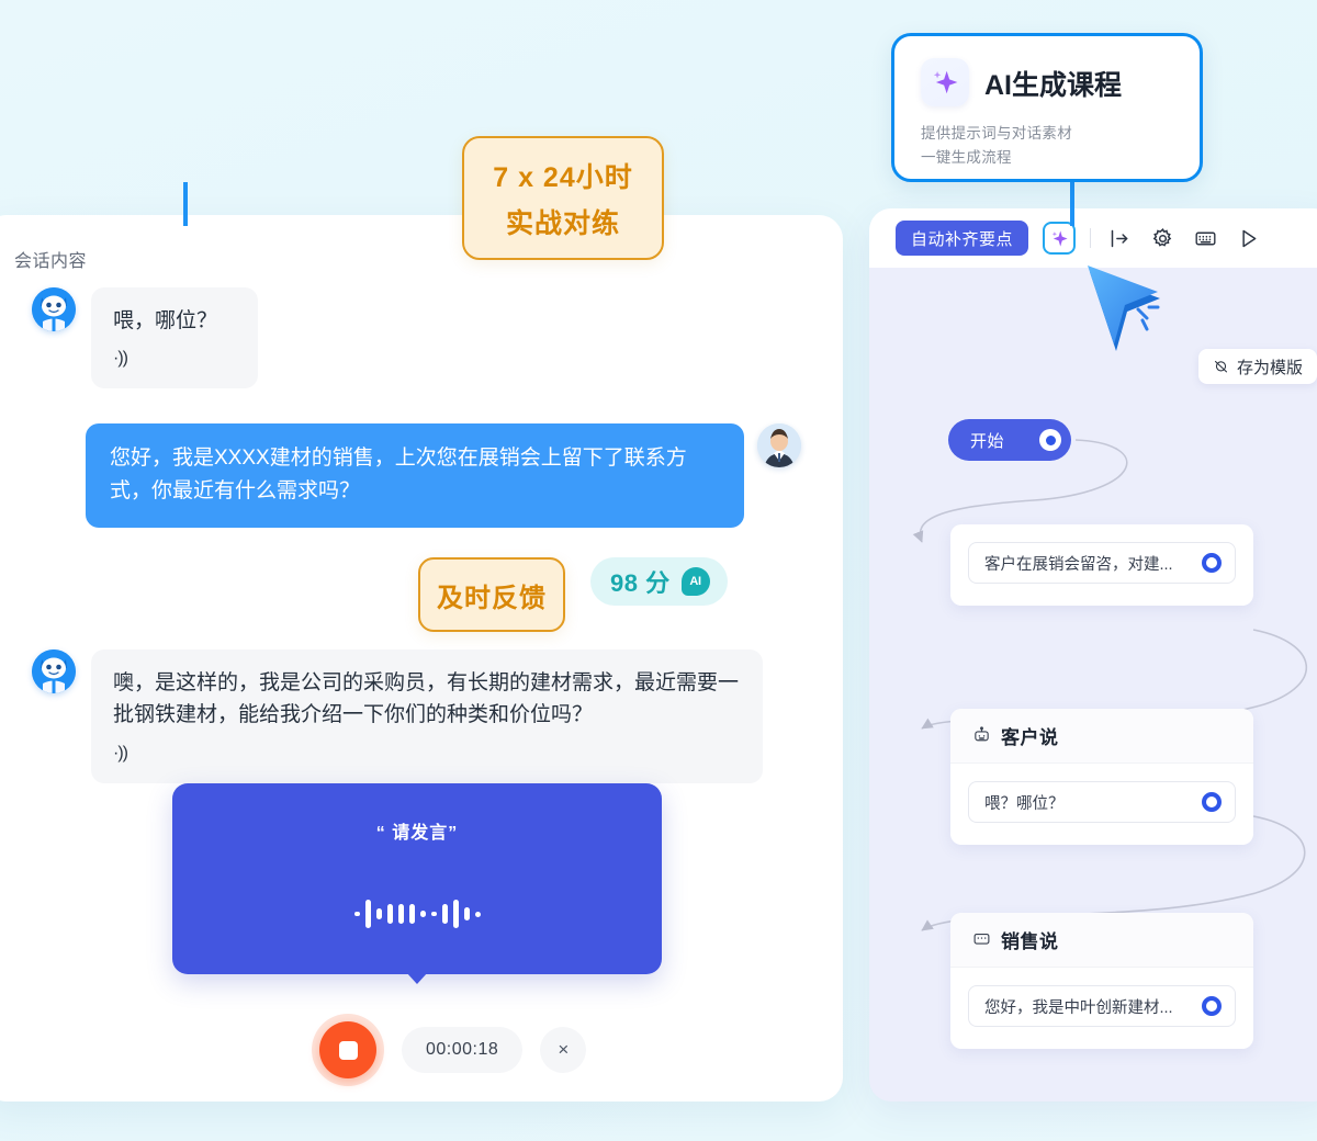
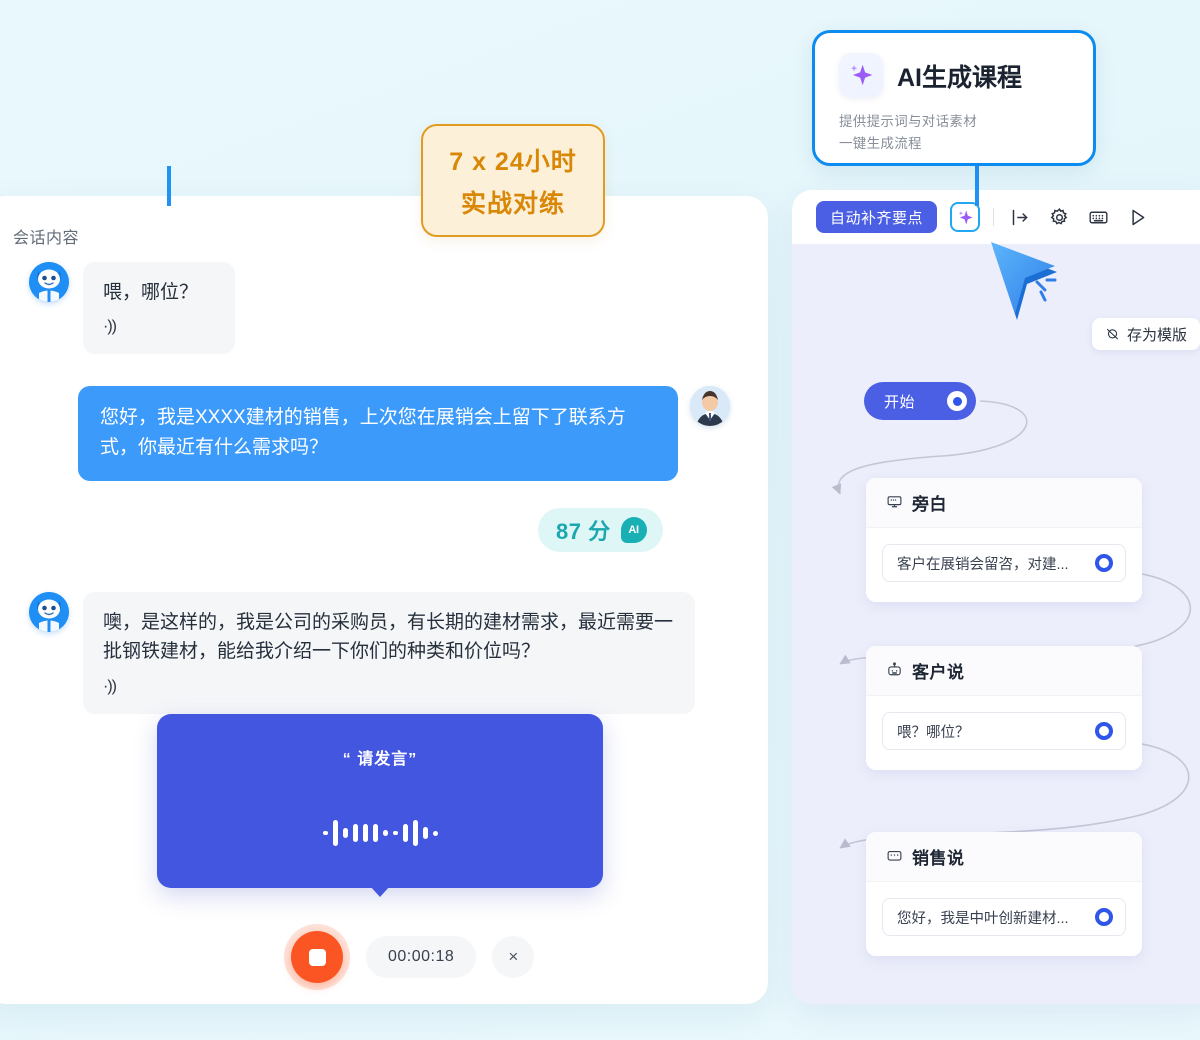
  会话内容
  喂，哪位？
  ·))
  您好，我是XXXX建材的销售，上次您在展销会上留下了联系方式，你最近有什么需求吗？
- 及时反馈
- 98 分
+ 87 分
  AI
  噢，是这样的，我是公司的采购员，有长期的建材需求，最近需要一批钢铁建材，能给我介绍一下你们的种类和价位吗？
  ·))
  “ 请发言”
  00:00:18
  ×
  自动补齐要点
  存为模版
  开始
+ 旁白
  客户在展销会留咨，对建...
  客户说
  喂？哪位？
  销售说
  您好，我是中叶创新建材...
  AI生成课程
  提供提示词与对话素材
  一键生成流程
  7 x 24小时
  实战对练
